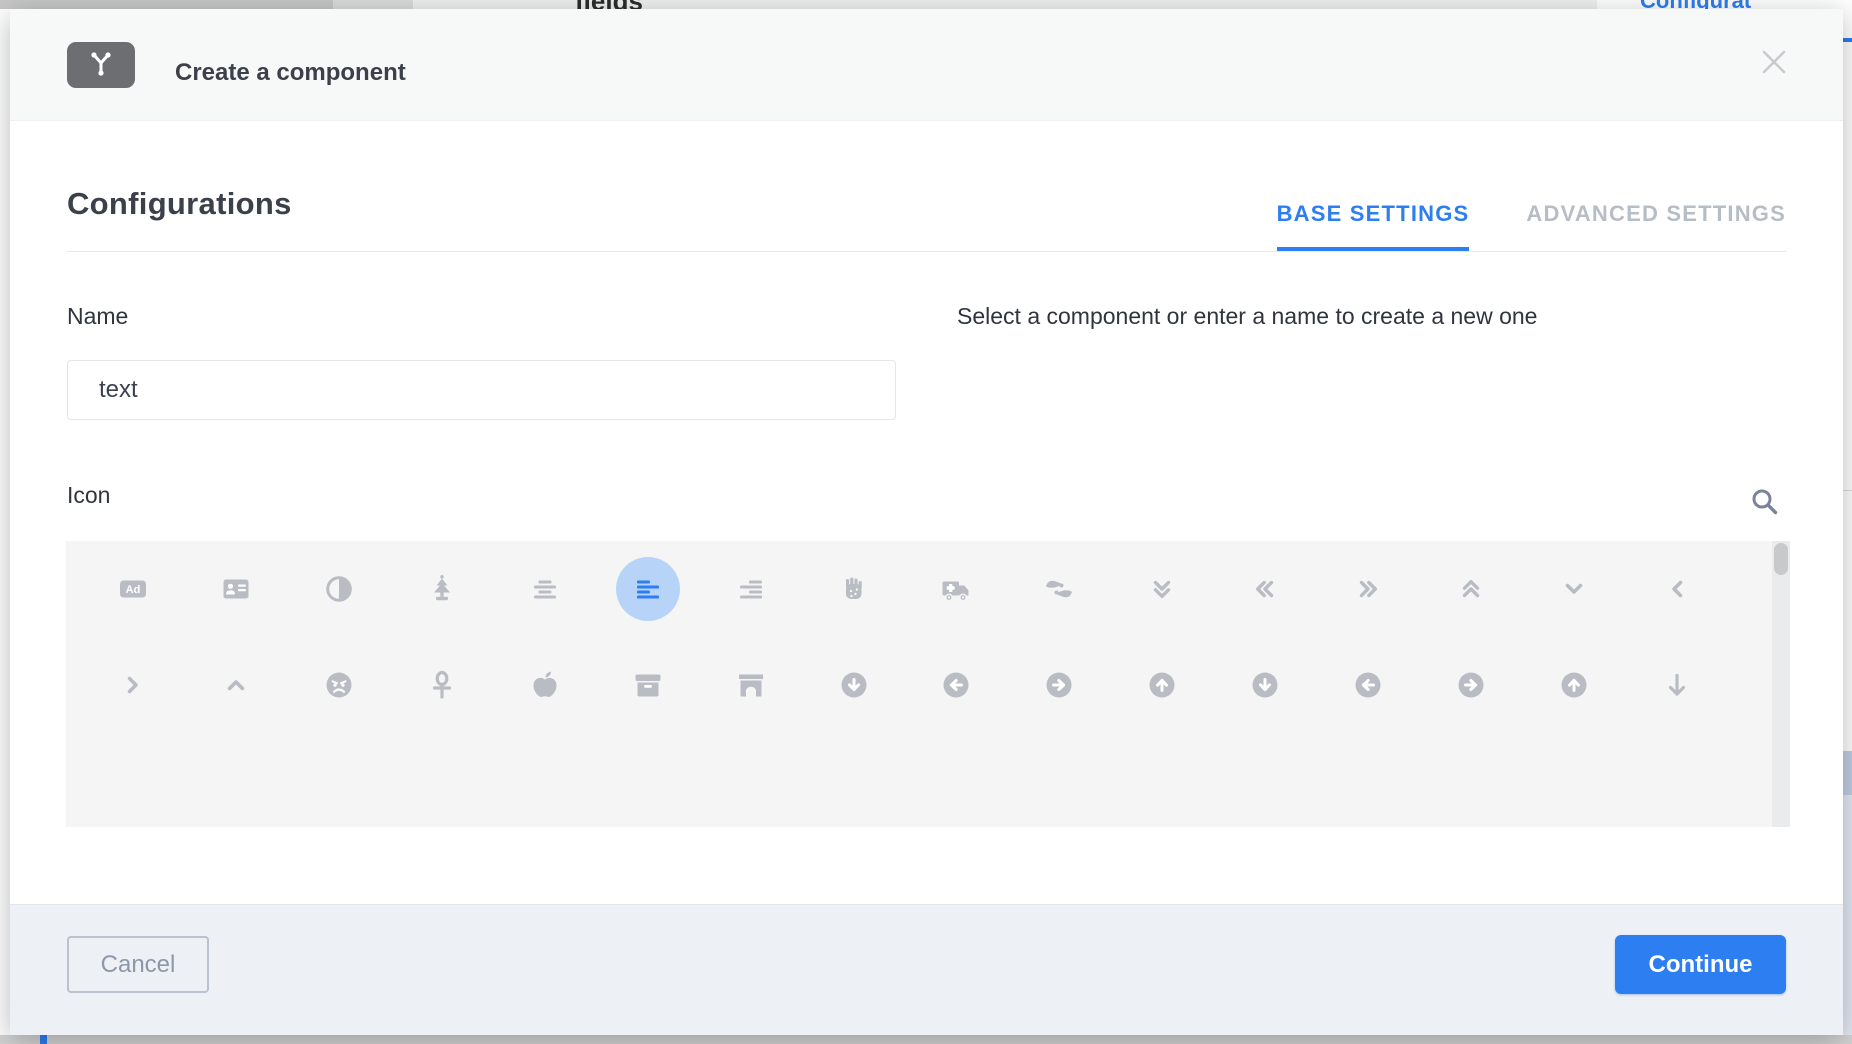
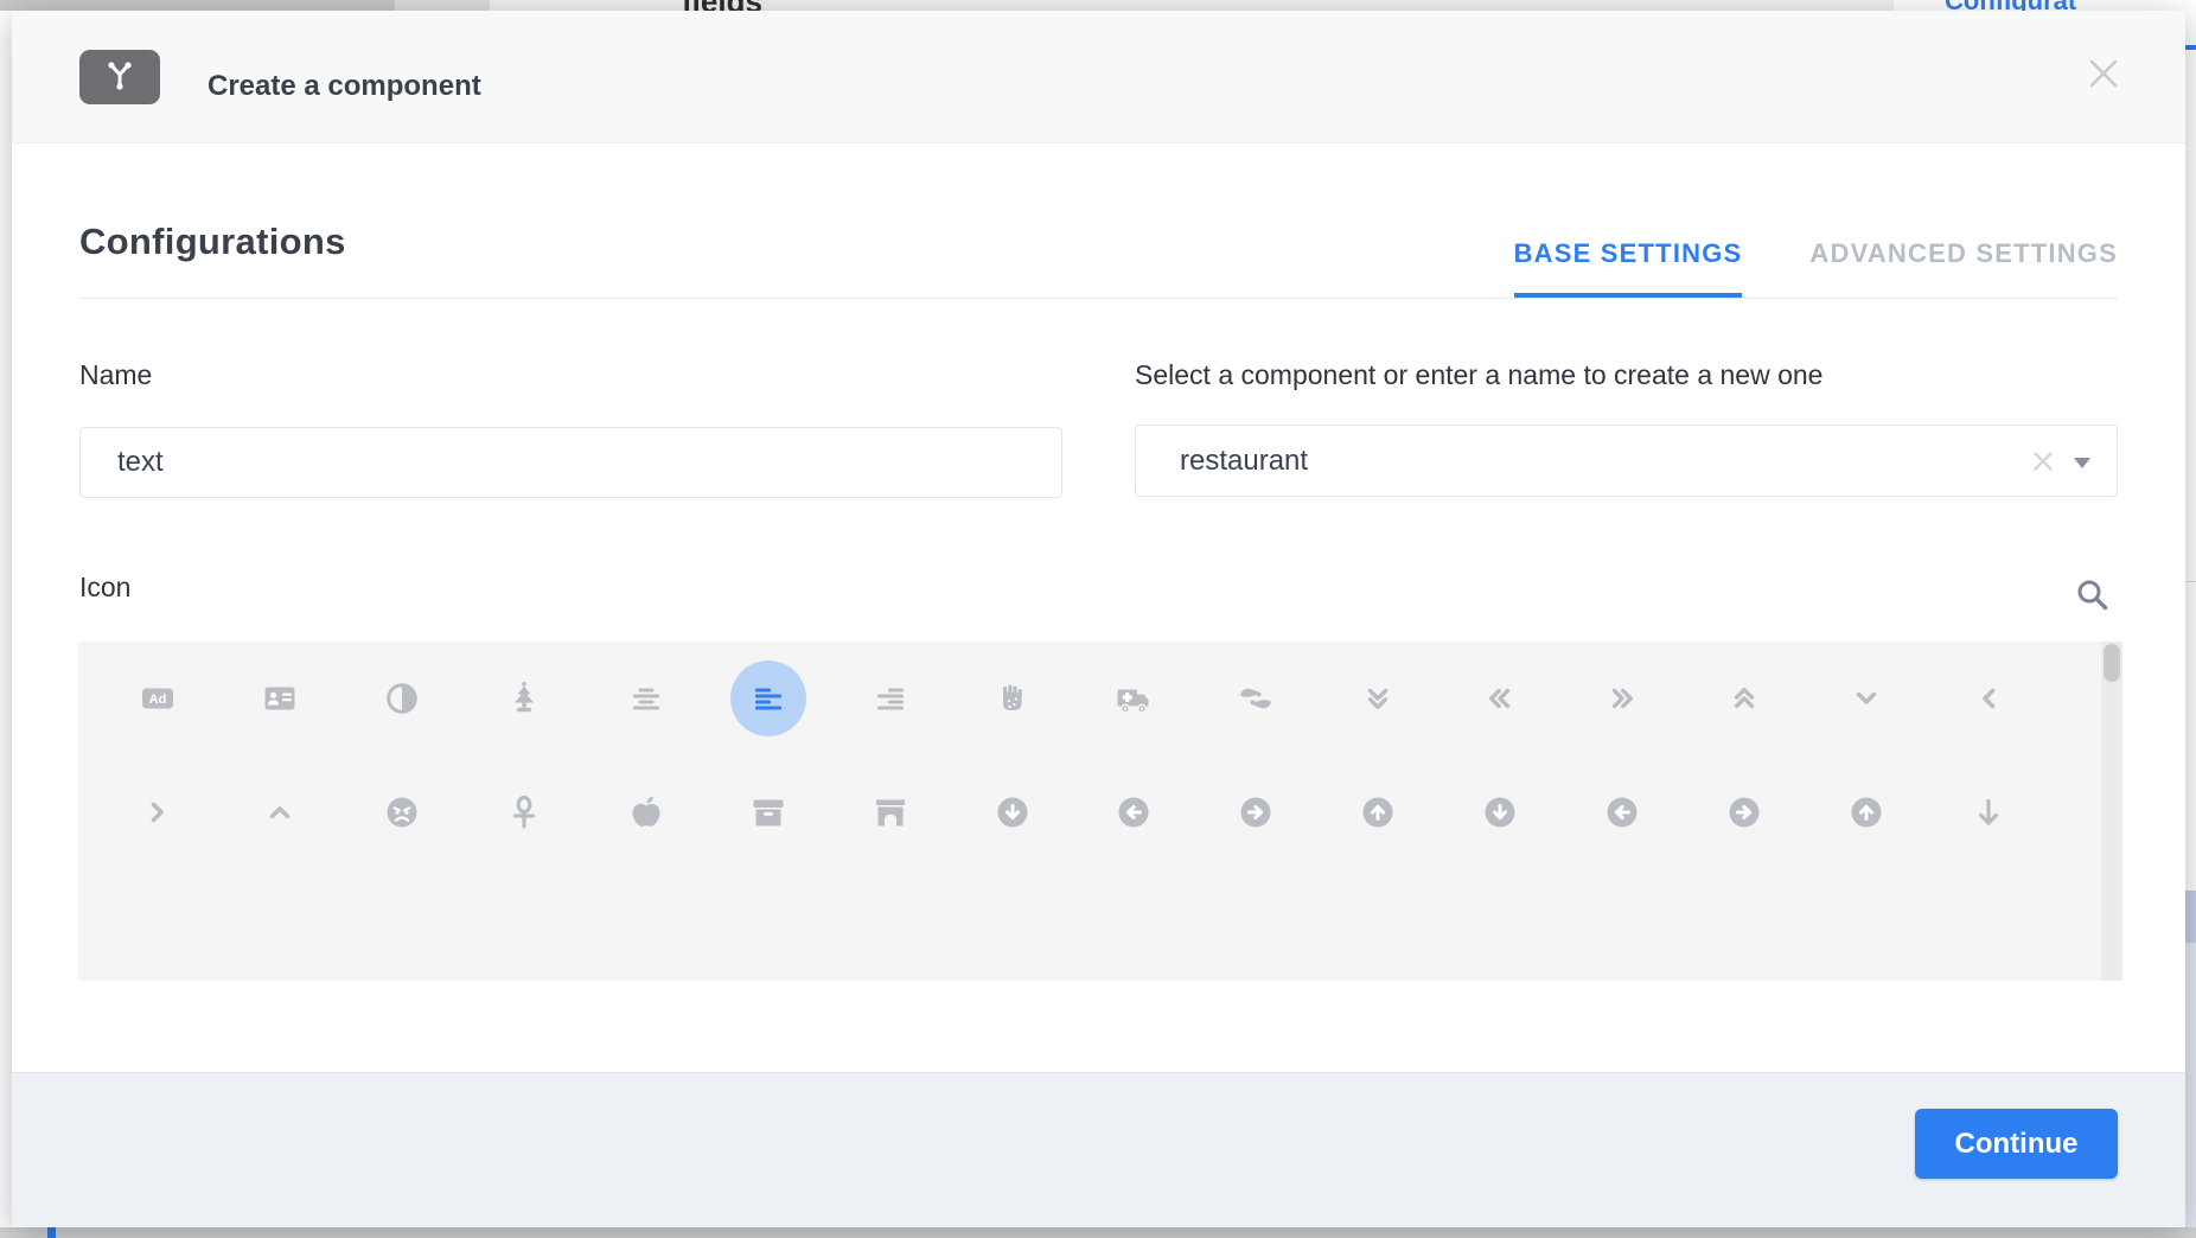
  fields
  Configurat
  Create a component
  Configurations
  BASE SETTINGS
  ADVANCED SETTINGS
  Name
  text
  Select a component or enter a name to create a new one
+ restaurant
  Icon
  Ad
- Cancel
  Continue
